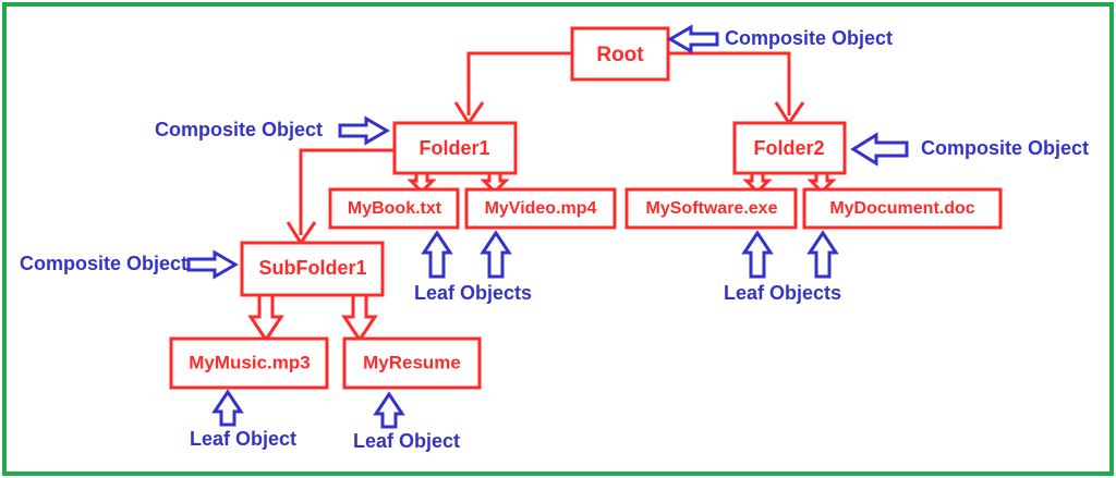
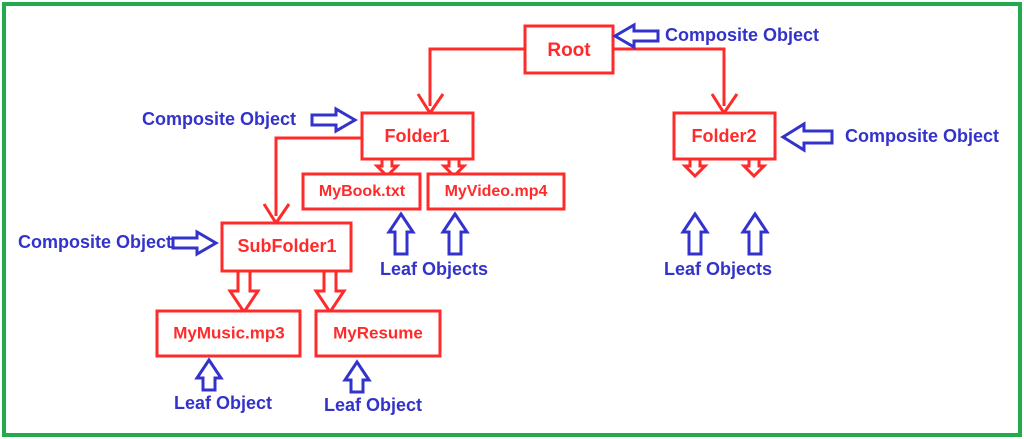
  Root
  Folder1
  Folder2
  MyBook.txt
  MyVideo.mp4
- MySoftware.exe
- MyDocument.doc
  SubFolder1
  MyMusic.mp3
  MyResume
  Composite Object
  Composite Object
  Composite Object
  Composite Object
  Leaf Objects
  Leaf Objects
  Leaf Object
  Leaf Object
